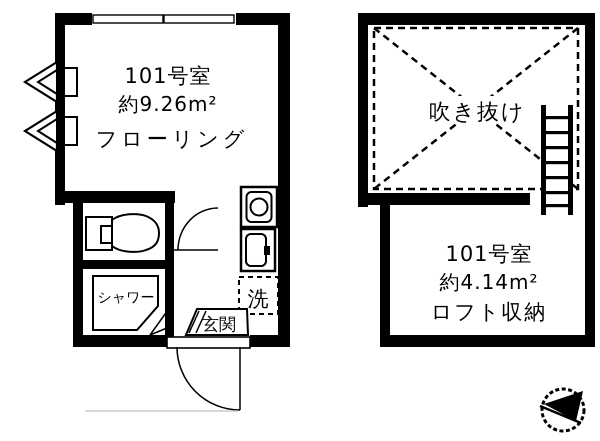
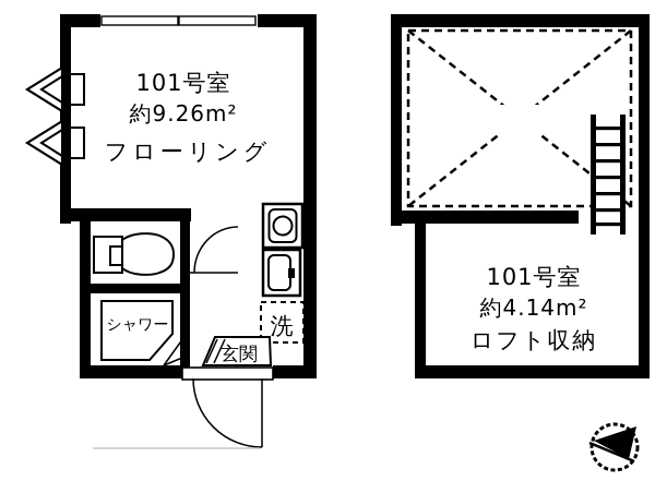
  101号室
  約9.26m²
  フローリング
  シャワー
  玄関
  洗
- 吹き抜け
  101号室
  約4.14m²
  ロフト収納
